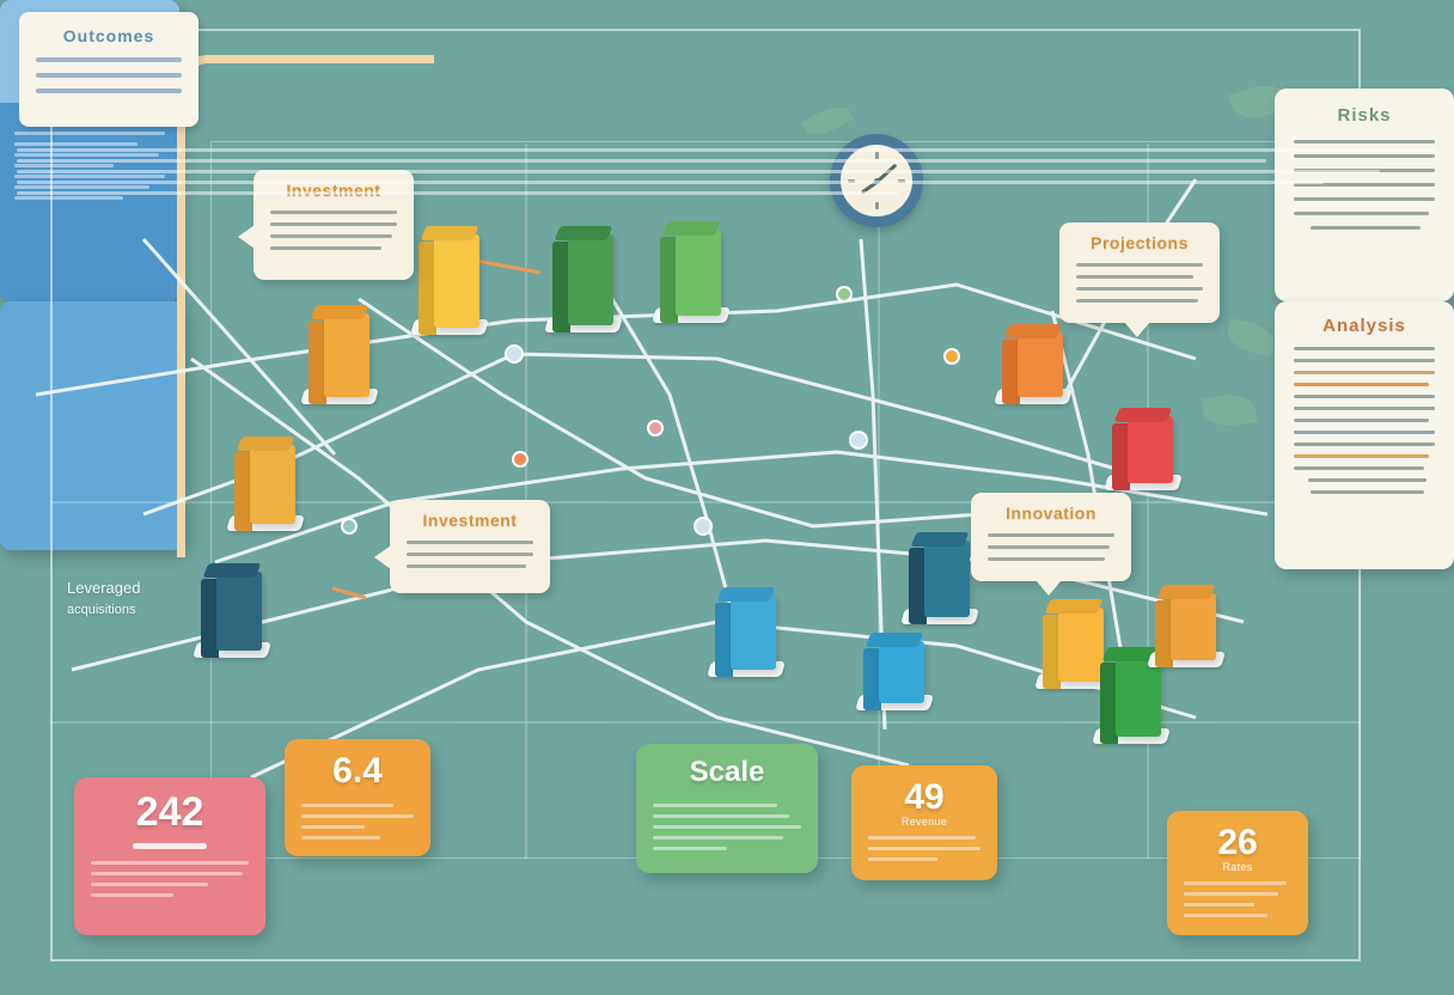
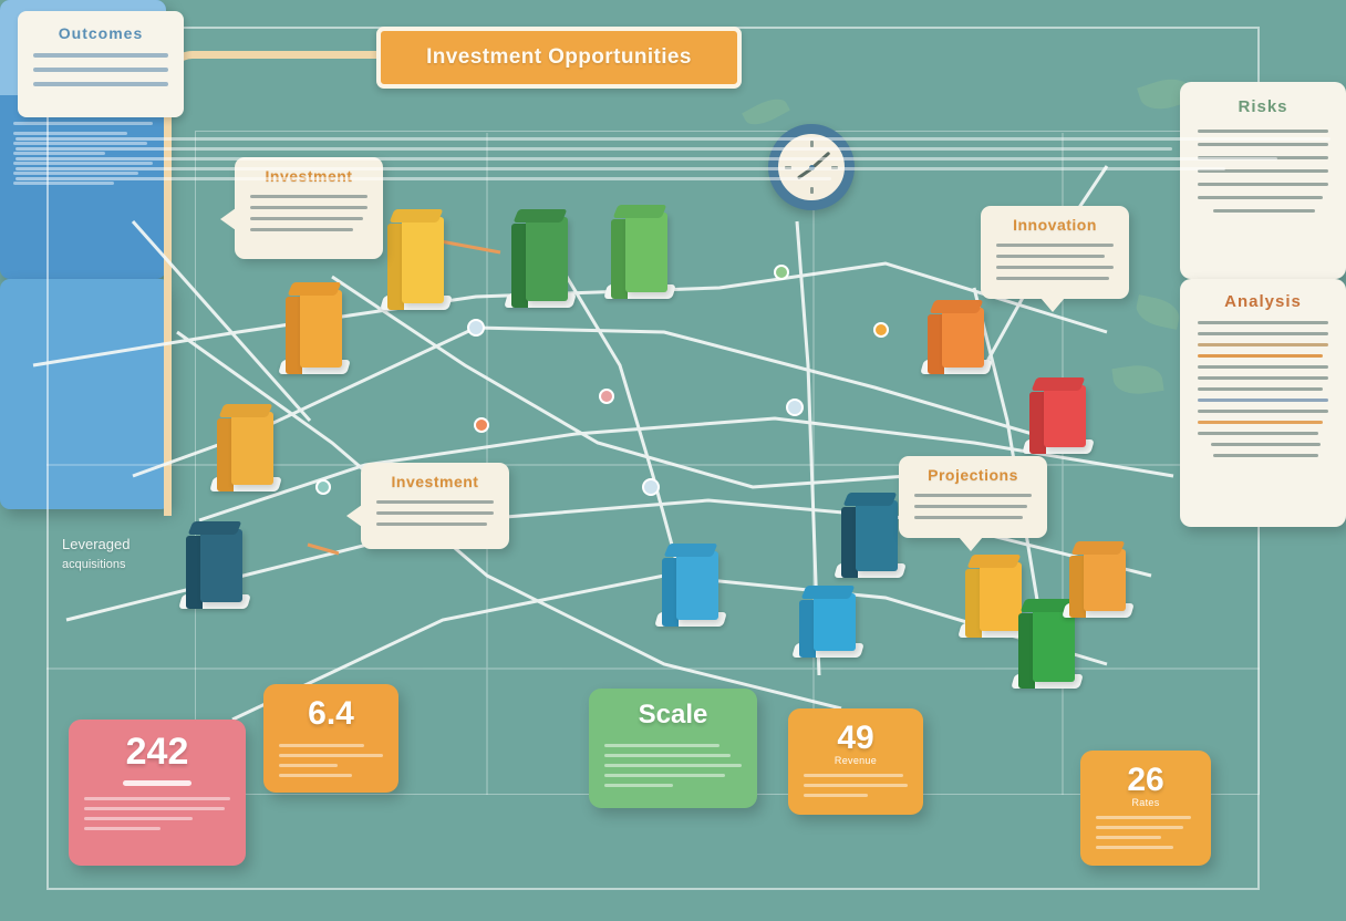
+ Investment Opportunities
  Investment
- Projections
+ Innovation
  Investment
- Innovation
+ Projections
  Risks
  Analysis
  Outcomes
  242
  6.4
  Scale
  49
  Revenue
  26
  Rates
  Leveraged
  acquisitions
